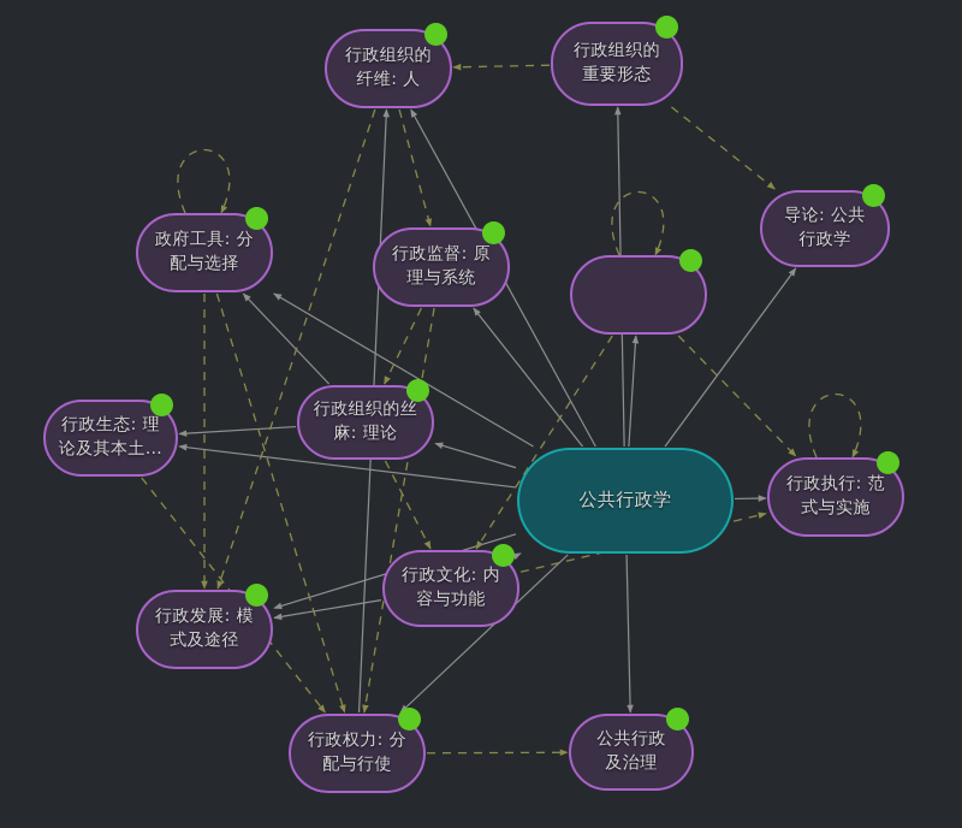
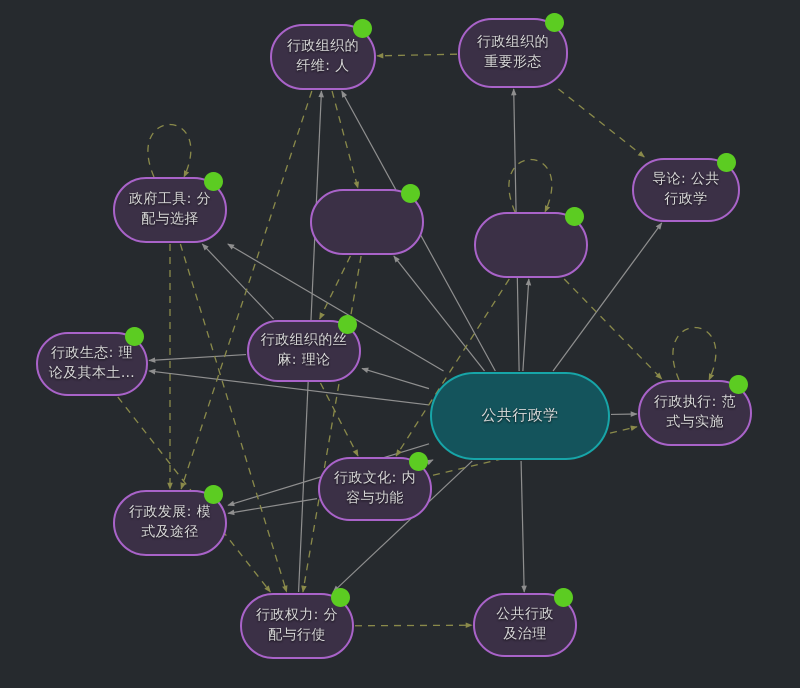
  公共行政学
  行政组织的
  纤维: 人
  行政组织的
  重要形态
  政府工具: 分
  配与选择
- 行政监督: 原
- 理与系统
  导论: 公共
  行政学
  行政组织的丝
  麻: 理论
  行政生态: 理
  论及其本土…
  行政执行: 范
  式与实施
  行政文化: 内
  容与功能
  行政发展: 模
  式及途径
  行政权力: 分
  配与行使
  公共行政
  及治理
